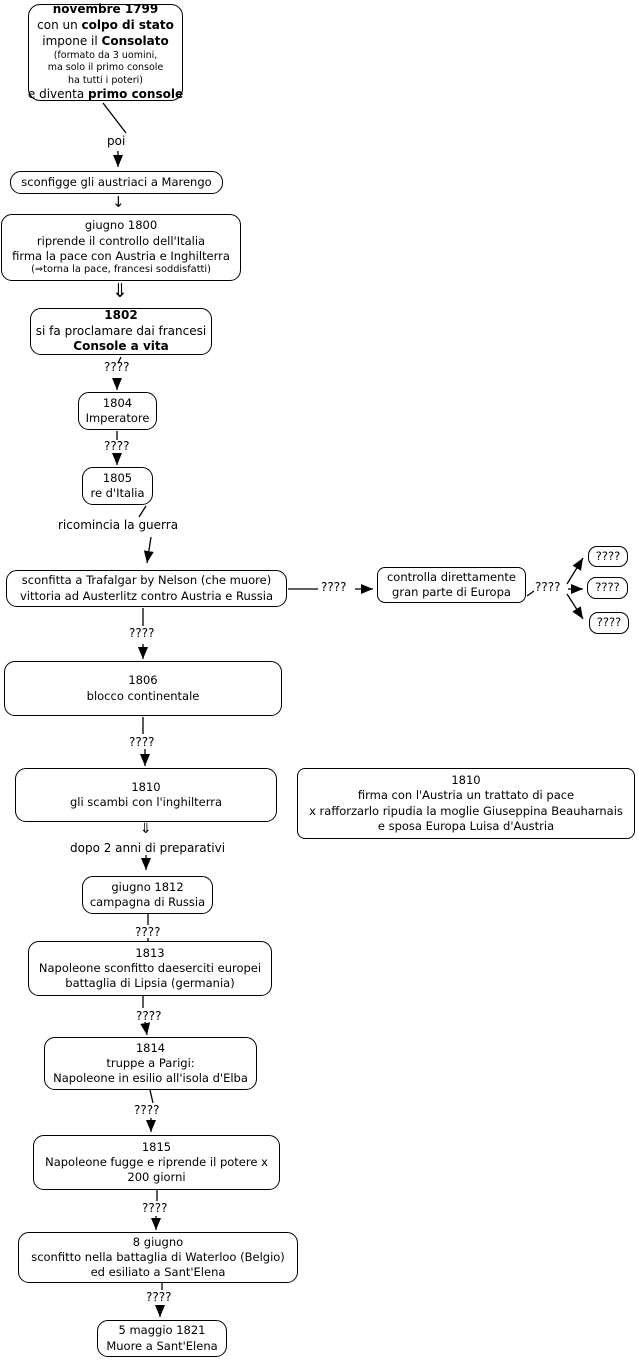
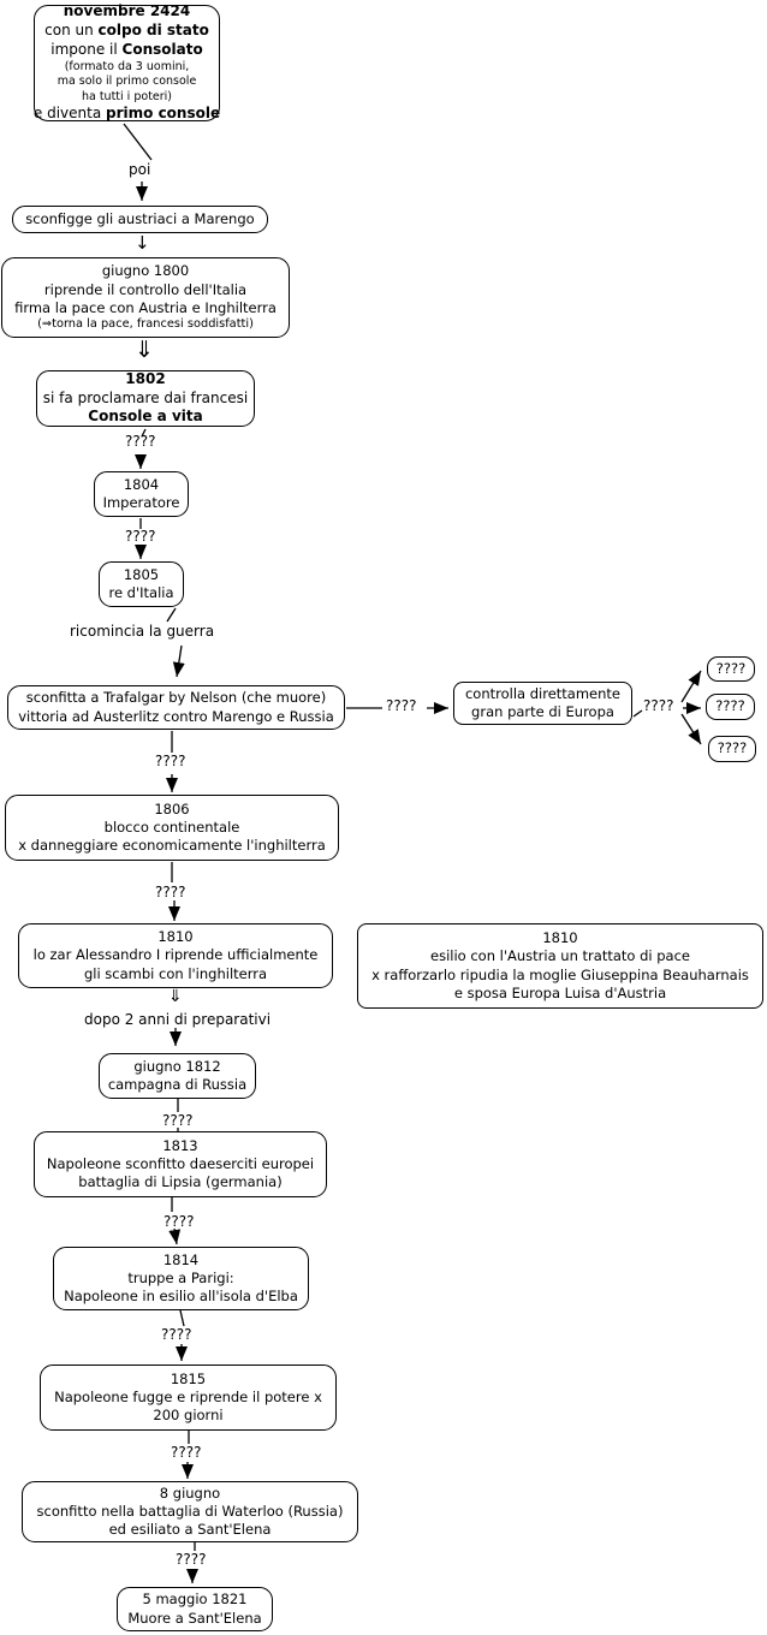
- novembre 1799
+ novembre 2424
  con un colpo di stato
  impone il Consolato
  (formato da 3 uomini,
  ma solo il primo console
  ha tutti i poteri)
  e diventa primo console
  sconfigge gli austriaci a Marengo
  giugno 1800
  riprende il controllo dell'Italia
  firma la pace con Austria e Inghilterra
  (⇒torna la pace, francesi soddisfatti)
  1802
  si fa proclamare dai francesi
  Console a vita
  1804
  Imperatore
  1805
  re d'Italia
  sconfitta a Trafalgar by Nelson (che muore)
- vittoria ad Austerlitz contro Austria e Russia
+ vittoria ad Austerlitz contro Marengo e Russia
  controlla direttamente
  gran parte di Europa
  ????
  ????
  ????
  1806
  blocco continentale
+ x danneggiare economicamente l'inghilterra
  1810
+ lo zar Alessandro I riprende ufficialmente
  gli scambi con l'inghilterra
  1810
- firma con l'Austria un trattato di pace
+ esilio con l'Austria un trattato di pace
  x rafforzarlo ripudia la moglie Giuseppina Beauharnais
  e sposa Europa Luisa d'Austria
  giugno 1812
  campagna di Russia
  1813
  Napoleone sconfitto daeserciti europei
  battaglia di Lipsia (germania)
  1814
  truppe a Parigi:
  Napoleone in esilio all'isola d'Elba
  1815
  Napoleone fugge e riprende il potere x
  200 giorni
  8 giugno
- sconfitto nella battaglia di Waterloo (Belgio)
+ sconfitto nella battaglia di Waterloo (Russia)
  ed esiliato a Sant'Elena
  5 maggio 1821
  Muore a Sant'Elena
  poi
  ????
  ????
  ricomincia la guerra
  ????
  ????
  ????
  ????
  dopo 2 anni di preparativi
  ????
  ????
  ????
  ????
  ????
  ↓
  ⇓
  ⇓
